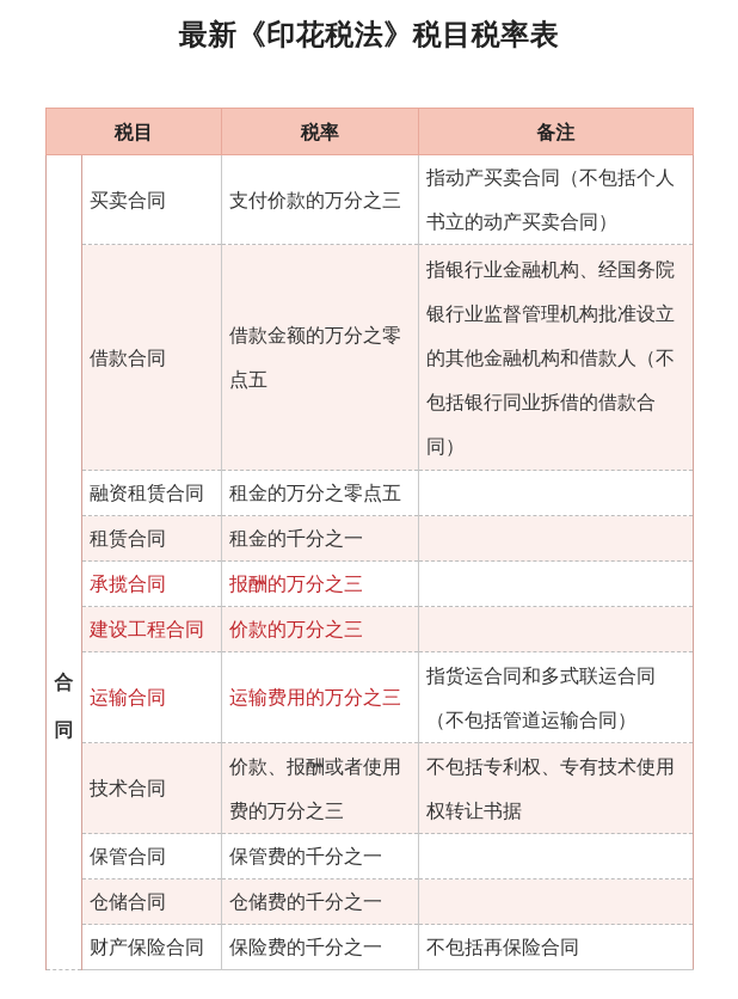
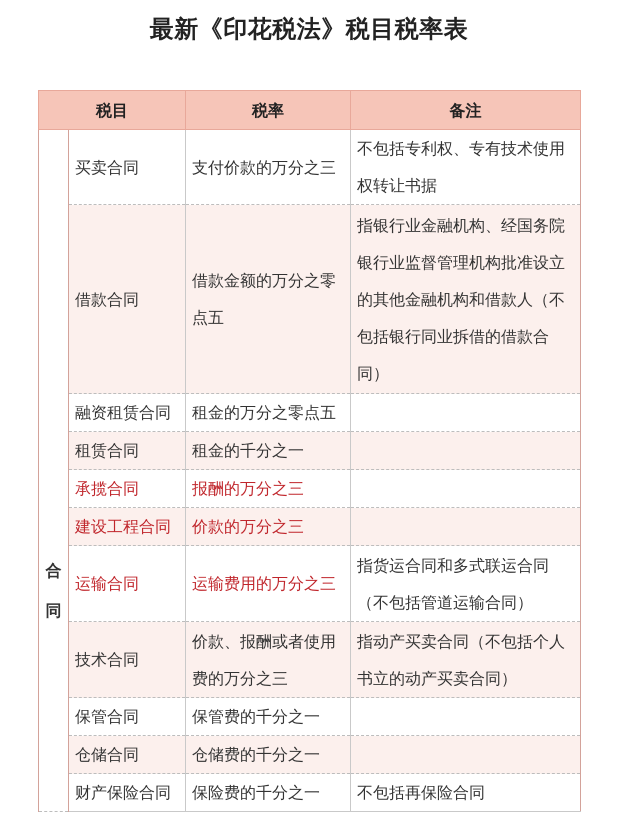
  最新《印花税法》税目税率表
  税目	税率	备注
- 合 同	买卖合同	支付价款的万分之三	指动产买卖合同（不包括个人书立的动产买卖合同）
+ 合 同	买卖合同	支付价款的万分之三	不包括专利权、专有技术使用权转让书据
  借款合同	借款金额的万分之零点五	指银行业金融机构、经国务院银行业监督管理机构批准设立的其他金融机构和借款人（不包括银行同业拆借的借款合同）
  融资租赁合同	租金的万分之零点五
  租赁合同	租金的千分之一
  承揽合同	报酬的万分之三
  建设工程合同	价款的万分之三
  运输合同	运输费用的万分之三	指货运合同和多式联运合同（不包括管道运输合同）
- 技术合同	价款、报酬或者使用费的万分之三	不包括专利权、专有技术使用权转让书据
+ 技术合同	价款、报酬或者使用费的万分之三	指动产买卖合同（不包括个人书立的动产买卖合同）
  保管合同	保管费的千分之一
  仓储合同	仓储费的千分之一
  财产保险合同	保险费的千分之一	不包括再保险合同
